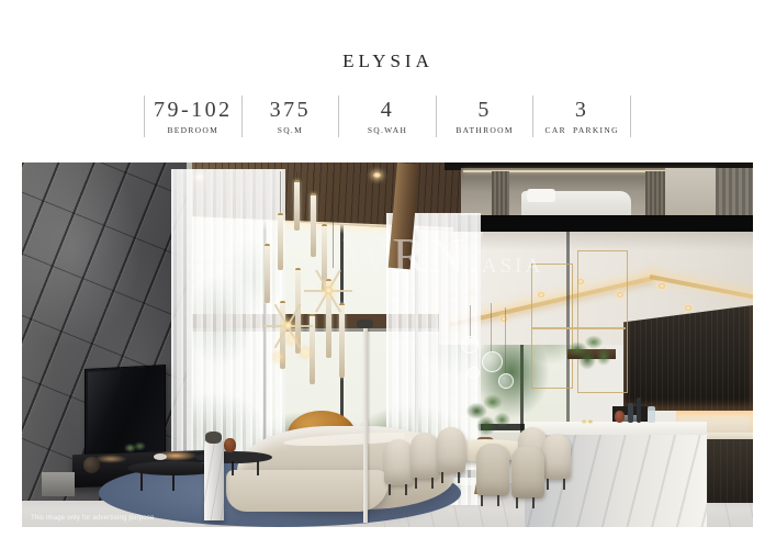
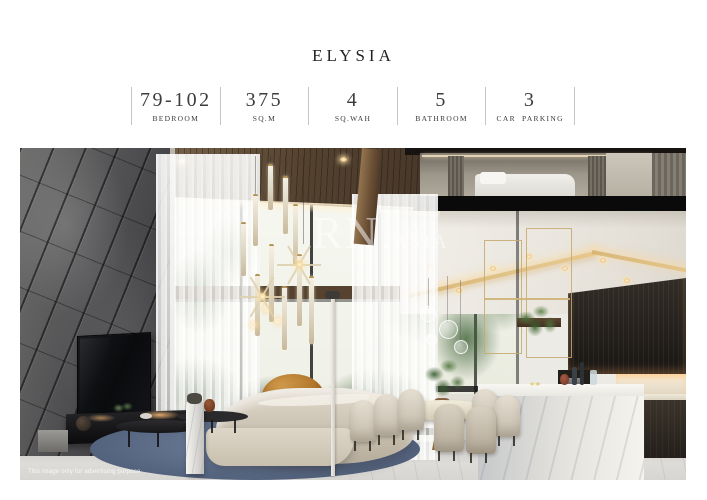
  ELYSIA
  79-102
  BEDROOM
  375
  SQ.M
  4
  SQ.WAH
  5
  BATHROOM
  3
  CAR PARKING
- W
  RN.
  ASIA
